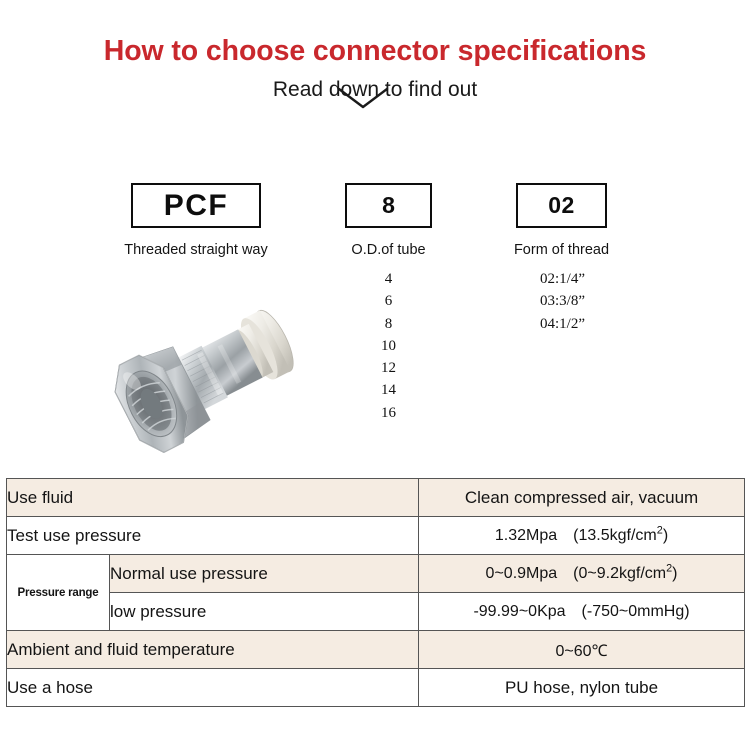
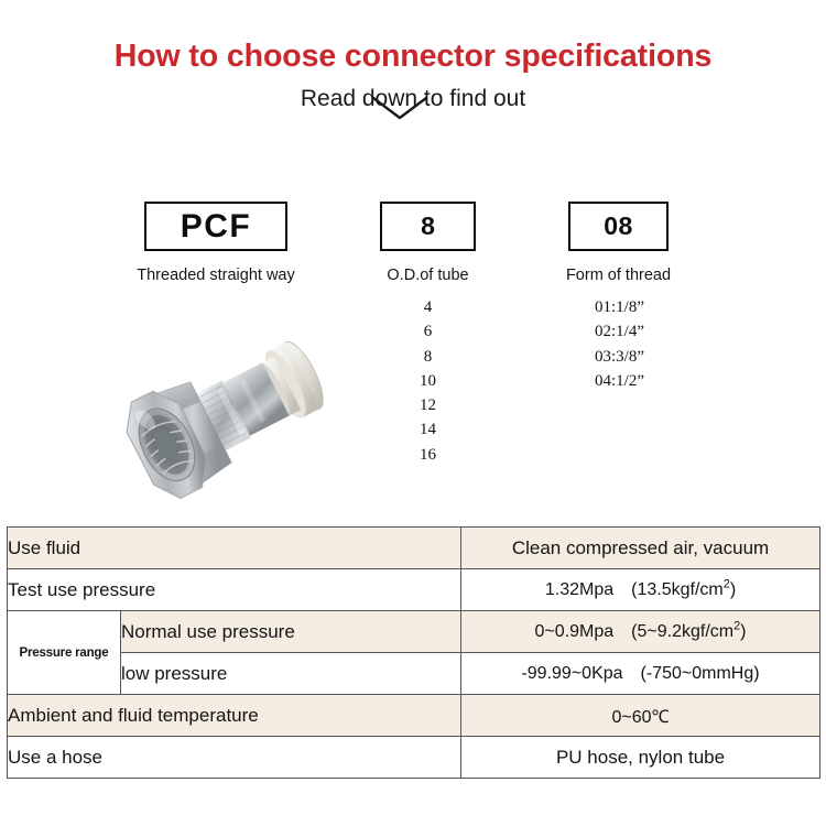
  How to choose connector specifications
  Read downo find out
  PCF
  Threaded straight way
  8
  O.D.of tube
- 02
+ 08
  Form of thread
  4
  6
  8
  10
  12
  14
  16
+ 01:1/8”
  02:1/4”
  03:3/8”
  04:1/2”
  Use fluid	Clean compressed air, vacuum
  Test use pressure	1.32Mpa (13.5kgf/cm2)
- Pressure range	Normal use pressure	0~0.9Mpa (0~9.2kgf/cm2)
+ Pressure range	Normal use pressure	0~0.9Mpa (5~9.2kgf/cm2)
  low pressure	-99.99~0Kpa (-750~0mmHg)
  Ambient and fluid temperature	0~60℃
  Use a hose	PU hose, nylon tube
